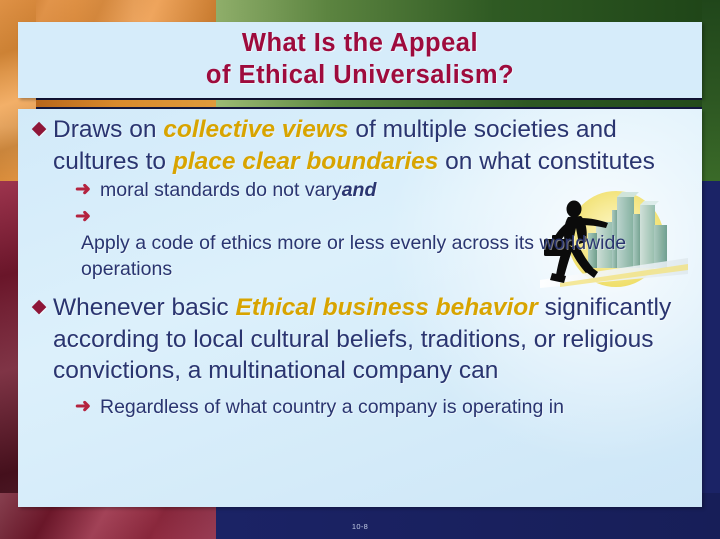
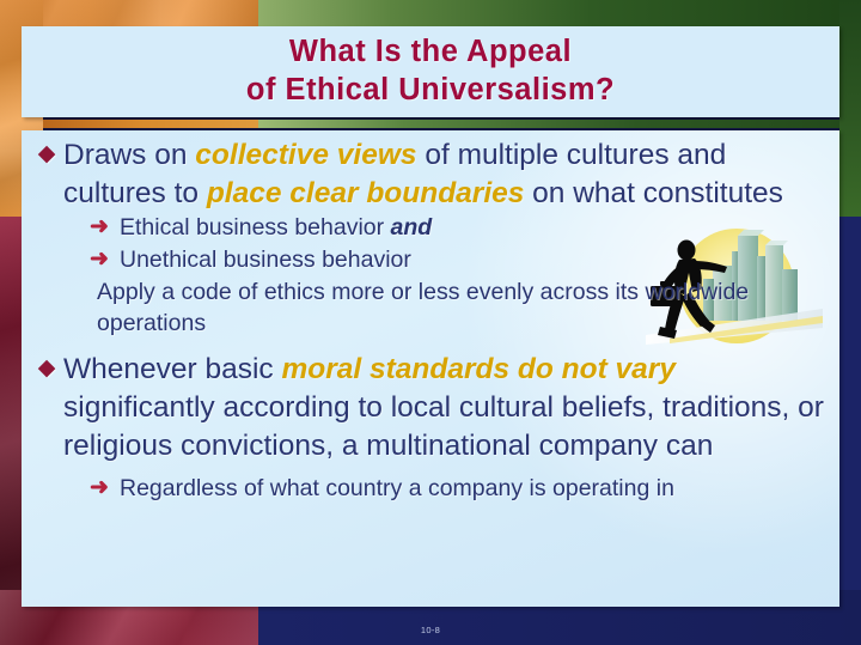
  What Is the Appeal
  of Ethical Universalism?
  ◆
- Draws on collective views of multiple societies and cultures to place clear boundaries on what constitutes
+ Draws on collective views of multiple cultures and cultures to place clear boundaries on what constitutes
  ➜
- moral standards do not varyand
+ Ethical business behavior and
  ➜
+ Unethical business behavior
  Apply a code of ethics more or less evenly across its worldwide operations
  ◆
- Whenever basic Ethical business behavior significantly according to local cultural beliefs, traditions, or religious convictions, a multinational company can
+ Whenever basic moral standards do not vary significantly according to local cultural beliefs, traditions, or religious convictions, a multinational company can
  ➜
  Regardless of what country a company is operating in
  10-8
